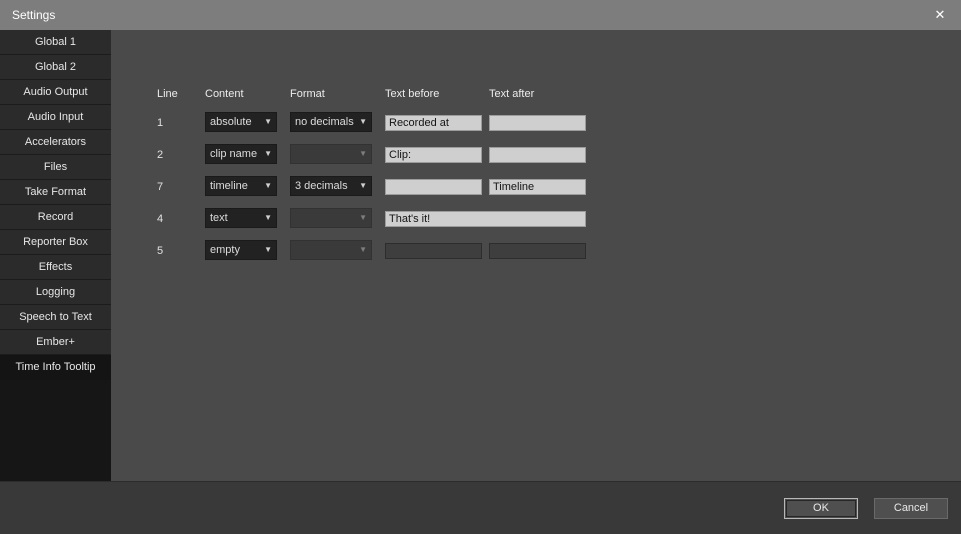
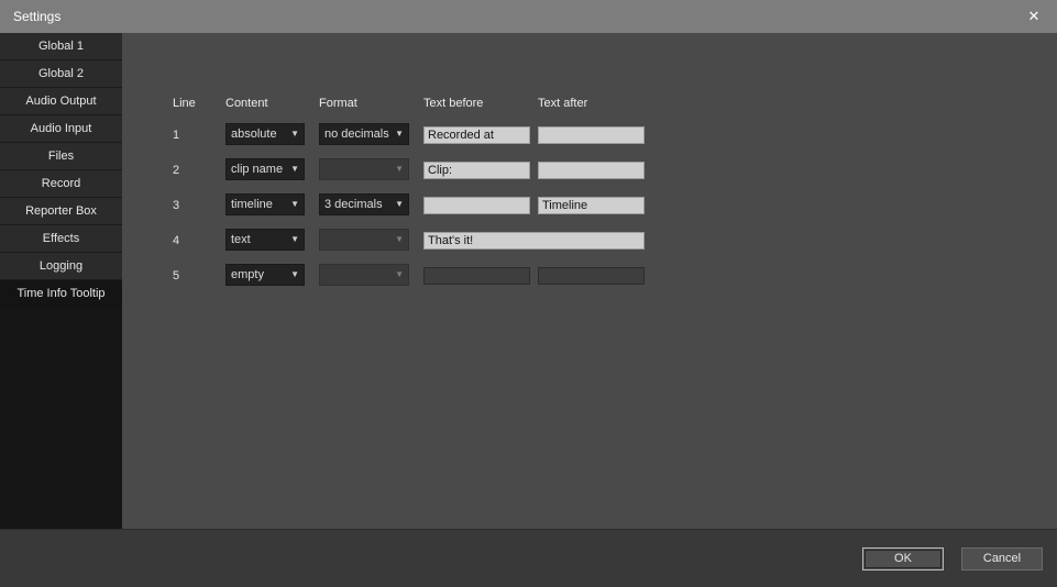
  Settings
  ✕
  Global 1
  Global 2
  Audio Output
  Audio Input
- Accelerators
  Files
- Take Format
  Record
  Reporter Box
  Effects
  Logging
- Speech to Text
- Ember+
  Time Info Tooltip
  Line
  Content
  Format
  Text before
  Text after
  1
  absolute
  ▼
  no decimals
  ▼
  Recorded at
  2
  clip name
  ▼
  ▼
  Clip:
- 7
+ 3
  timeline
  ▼
  3 decimals
  ▼
  Timeline
  4
  text
  ▼
  ▼
  That's it!
  5
  empty
  ▼
  ▼
  OK
  Cancel
